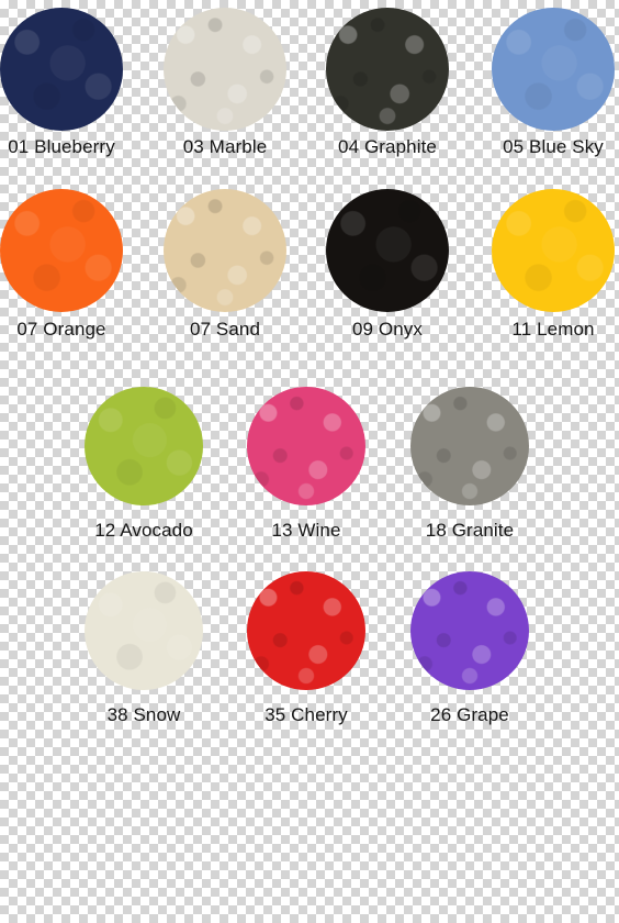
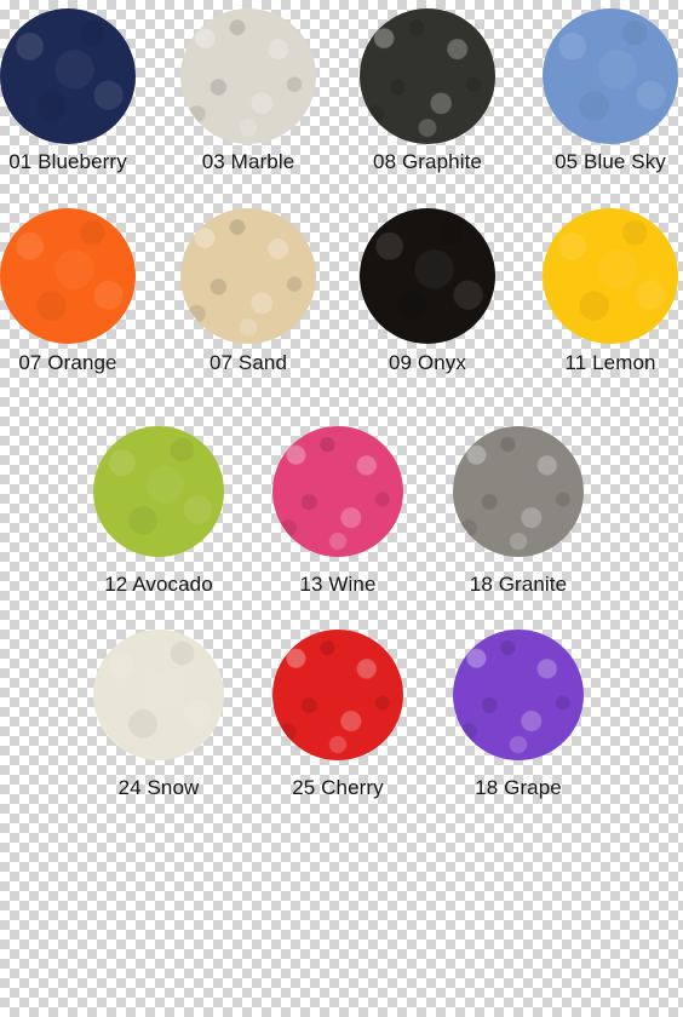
  01 Blueberry
  03 Marble
- 04 Graphite
+ 08 Graphite
  05 Blue Sky
  07 Orange
  07 Sand
  09 Onyx
  11 Lemon
  12 Avocado
  13 Wine
  18 Granite
- 38 Snow
+ 24 Snow
- 35 Cherry
+ 25 Cherry
- 26 Grape
+ 18 Grape
